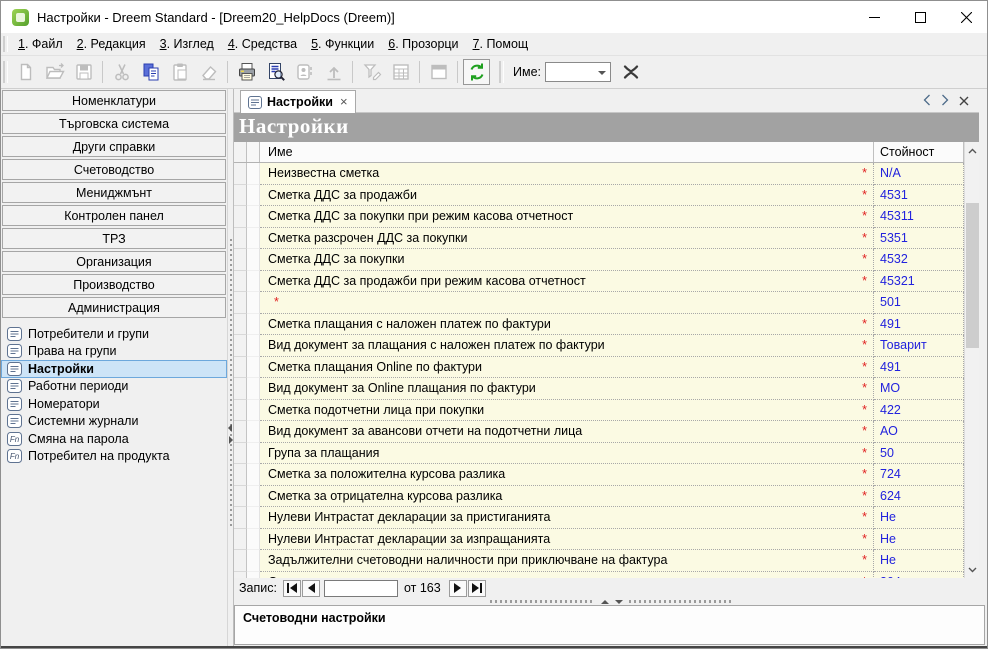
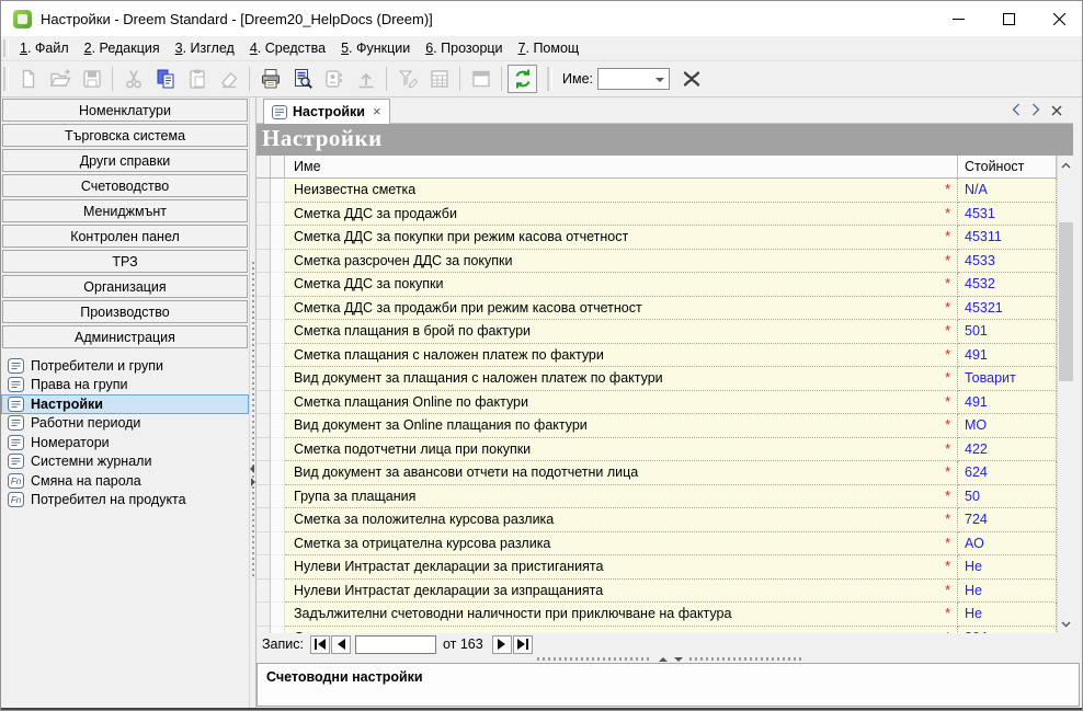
  Настройки - Dreem Standard - [Dreem20_HelpDocs (Dreem)]
  1. Файл
  2. Редакция
  3. Изглед
  4. Средства
  5. Функции
  6. Прозорци
  7. Помощ
  Име:
  Номенклатури
  Търговска система
  Други справки
  Счетоводство
  Мениджмънт
  Контролен панел
  ТРЗ
  Организация
  Производство
  Администрация
  Потребители и групи
  Права на групи
  Настройки
  Работни периоди
  Номератори
  Системни журнали
  Fn
  Смяна на парола
  Fn
  Потребител на продукта
  Настройки
  ×
  Настройки
  Име
  Стойност
  Неизвестна сметка
  *
  N/A
  Сметка ДДС за продажби
  *
  4531
  Сметка ДДС за покупки при режим касова отчетност
  *
  45311
  Сметка разсрочен ДДС за покупки
  *
- 5351
+ 4533
  Сметка ДДС за покупки
  *
  4532
  Сметка ДДС за продажби при режим касова отчетност
  *
  45321
+ Сметка плащания в брой по фактури
  *
  501
  Сметка плащания с наложен платеж по фактури
  *
  491
  Вид документ за плащания с наложен платеж по фактури
  *
  Товарит
  Сметка плащания Online по фактури
  *
  491
  Вид документ за Online плащания по фактури
  *
  МО
  Сметка подотчетни лица при покупки
  *
  422
  Вид документ за авансови отчети на подотчетни лица
  *
- АО
+ 624
  Група за плащания
  *
  50
  Сметка за положителна курсова разлика
  *
  724
  Сметка за отрицателна курсова разлика
  *
- 624
+ АО
  Нулеви Интрастат декларации за пристиганията
  *
  Не
  Нулеви Интрастат декларации за изпращанията
  *
  Не
  Задължителни счетоводни наличности при приключване на фактура
  *
  Не
  Запис:
  от 163
  Счетоводни настройки
